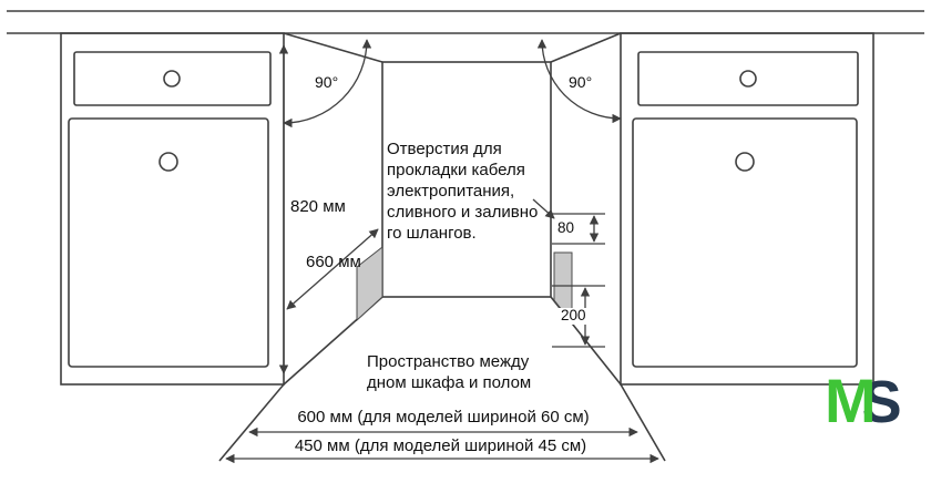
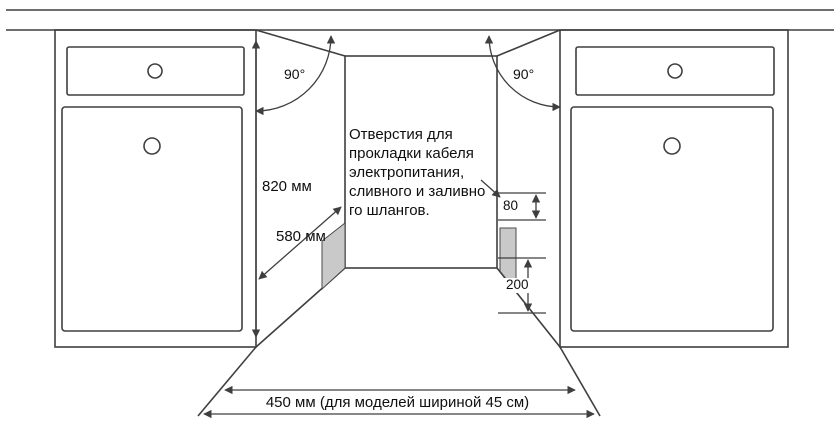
  Отверстия для
  прокладки кабеля
  электропитания,
  сливного и заливно
  го шлангов.
- Пространство между
- дном шкафа и полом
  820 мм
- 660 мм
+ 580 мм
  90°
  90°
  80
  200
- 600 мм (для моделей шириной 60 см)
  450 мм (для моделей шириной 45 см)
- M
- S
